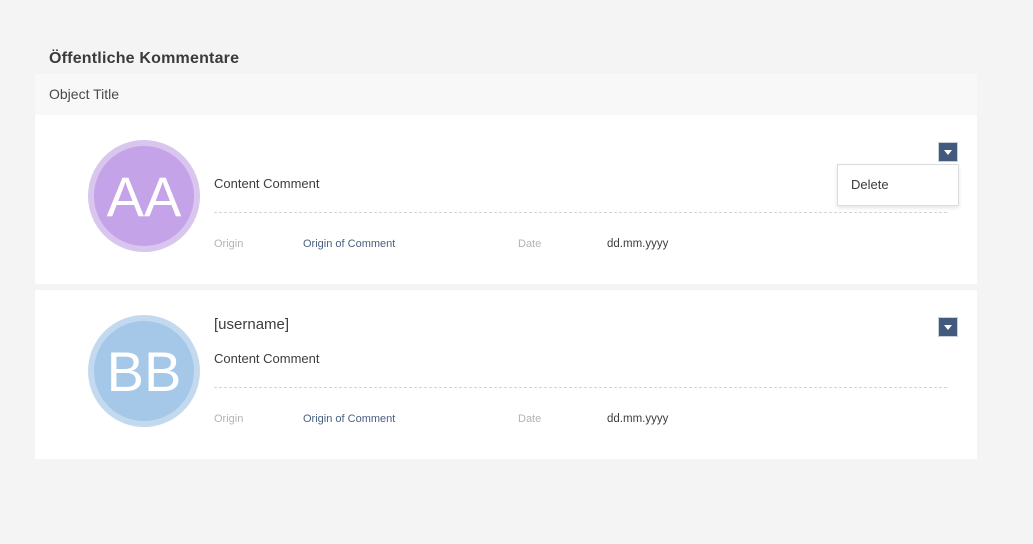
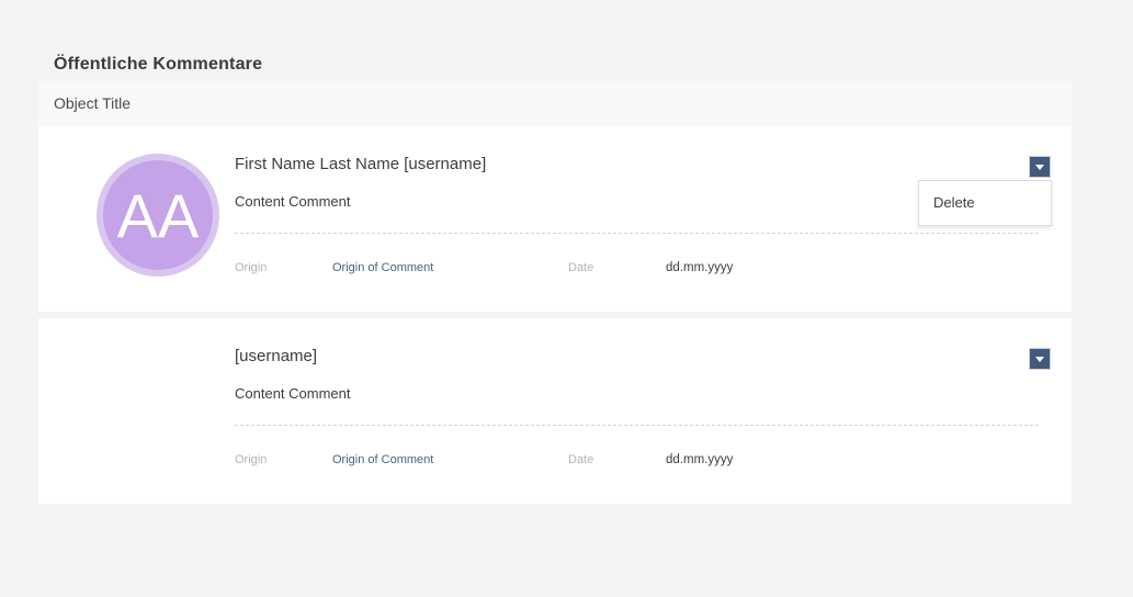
  Öffentliche Kommentare
  Object Title
  AA
+ First Name Last Name [username]
  Content Comment
  Origin
  Origin of Comment
  Date
  dd.mm.yyyy
  Delete
- BB
  [username]
  Content Comment
  Origin
  Origin of Comment
  Date
  dd.mm.yyyy
